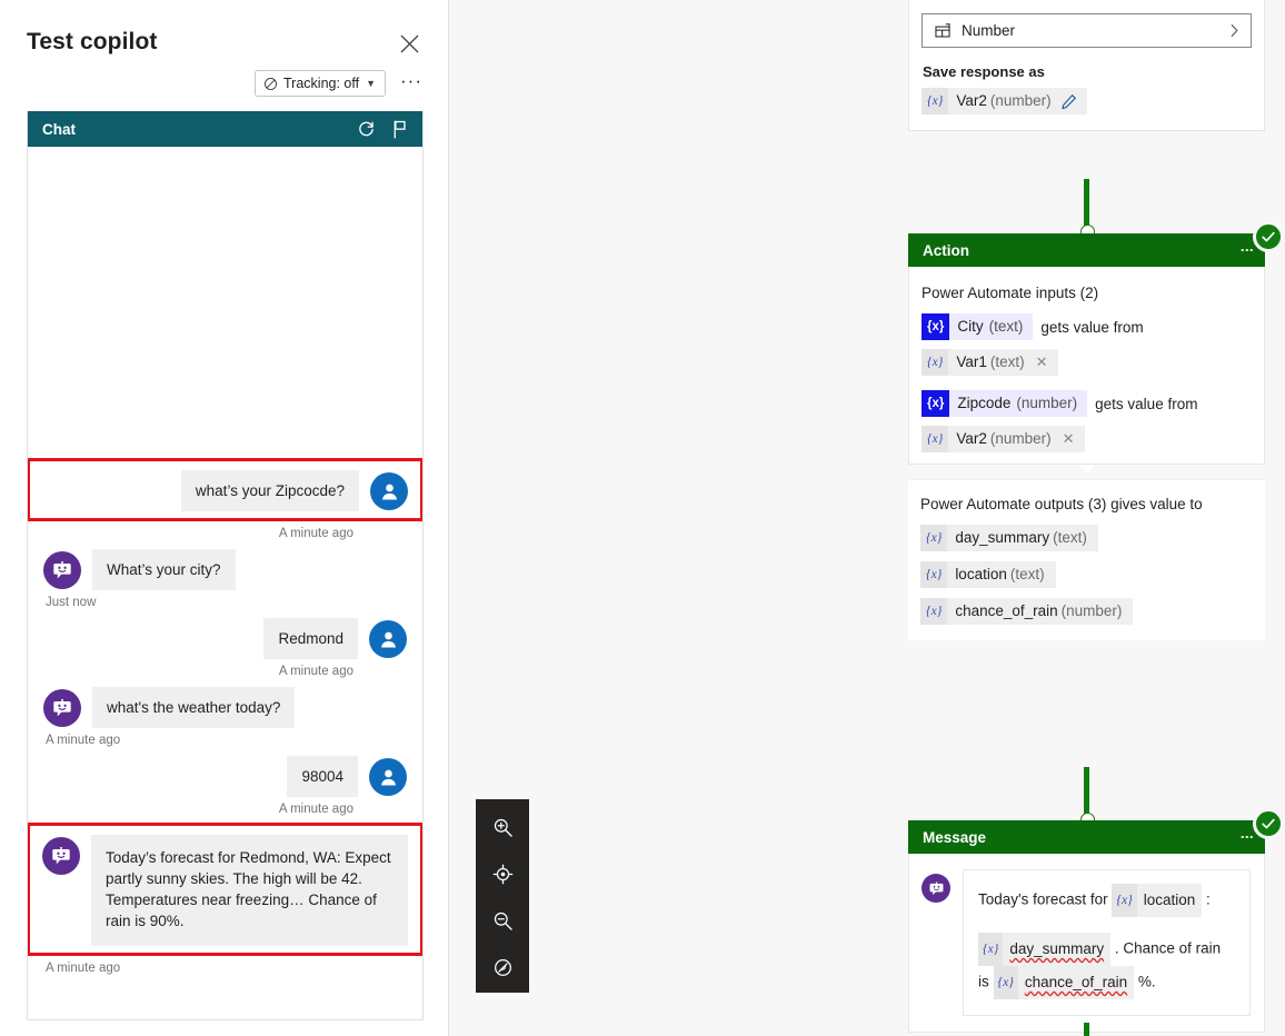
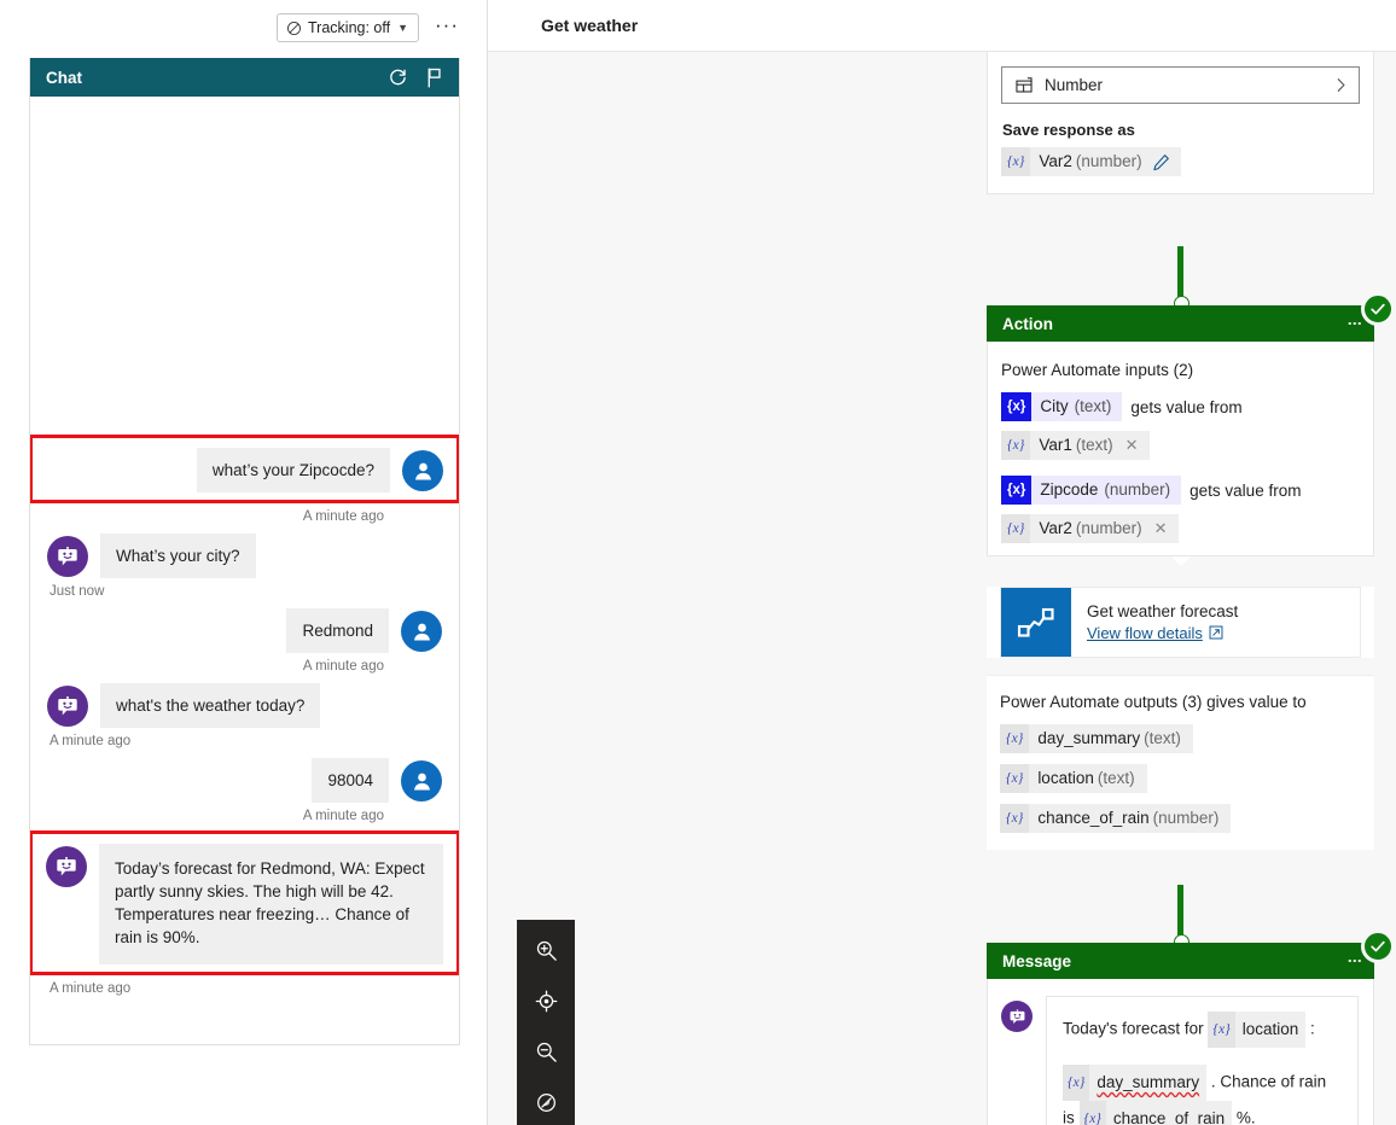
- Test copilot
  Tracking: off
  ▼
  ···
  Chat
  what’s your Zipcocde?
  A minute ago
  What’s your city?
  Just now
  Redmond
  A minute ago
  what's the weather today?
  A minute ago
  98004
  A minute ago
  Today’s forecast for Redmond, WA: Expect partly sunny skies. The high will be 42. Temperatures near freezing… Chance of rain is 90%.
  A minute ago
+ Get weather
  Number
  Save response as
  {x}
  Var2
  (number)
  Action
  Power Automate inputs (2)
  {x}
  City
  (text)
  gets value from
  {x}
  Var1
  (text)
  ✕
  {x}
  Zipcode
  (number)
  gets value from
  {x}
  Var2
  (number)
  ✕
+ Get weather forecast
+ View flow details
  Power Automate outputs (3) gives value to
  {x}
  day_summary
  (text)
  {x}
  location
  (text)
  {x}
  chance_of_rain
  (number)
  Message
  Today's forecast for
  {x}
  location
  :
  {x}
  day_summary
  . Chance of rain is
  {x}
  chance_of_rain
  %.
